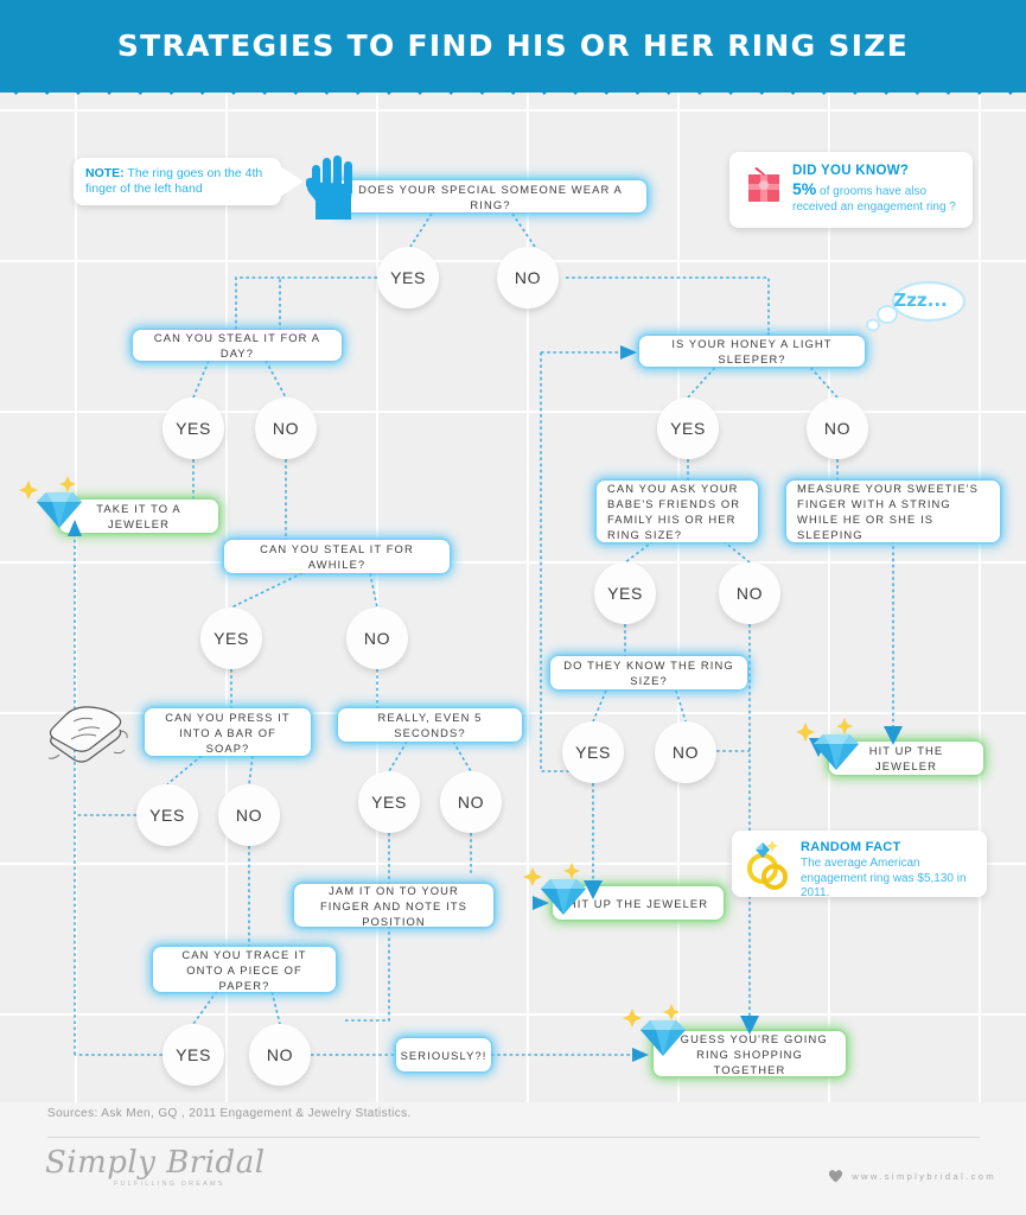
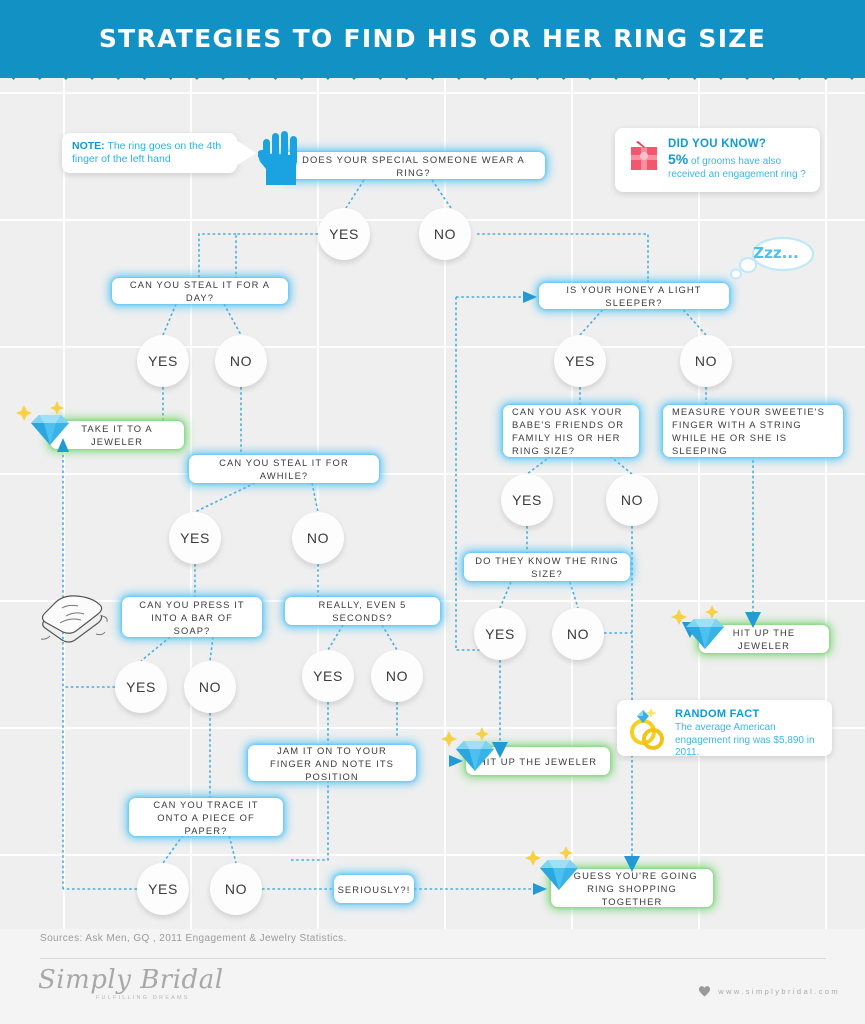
  STRATEGIES TO FIND HIS OR HER RING SIZE
  NOTE: The ring goes on the 4th finger of the left hand
  DID YOU KNOW?
  5% of grooms have also received an engagement ring ?
  RANDOM FACT
- The average American engagement ring was $5,130 in 2011.
+ The average American engagement ring was $5,890 in 2011.
  Zzz...
  DOES YOUR SPECIAL SOMEONE WEAR A RING?
  CAN YOU STEAL IT FOR A DAY?
  CAN YOU STEAL IT FOR AWHILE?
  CAN YOU PRESS IT INTO A BAR OF SOAP?
  REALLY, EVEN 5 SECONDS?
  CAN YOU TRACE IT ONTO A PIECE OF PAPER?
  SERIOUSLY?!
  IS YOUR HONEY A LIGHT SLEEPER?
  CAN YOU ASK YOUR BABE'S FRIENDS OR FAMILY HIS OR HER RING SIZE?
  DO THEY KNOW THE RING SIZE?
  JAM IT ON TO YOUR FINGER AND NOTE ITS POSITION
  MEASURE YOUR SWEETIE'S FINGER WITH A STRING WHILE HE OR SHE IS SLEEPING
  TAKE IT TO A JEWELER
  IT UP THE JEWELER
  HIT UP THE JEWELER
  GUESS YOU'RE GOING RING SHOPPING TOGETHER
  YES
  NO
  YES
  NO
  YES
  NO
  YES
  NO
  YES
  NO
  YES
  NO
  YES
  NO
  YES
  NO
  YES
  NO
  Sources: Ask Men, GQ , 2011 Engagement & Jewelry Statistics.
  Simply Bridal
  www.simplybridal.com
